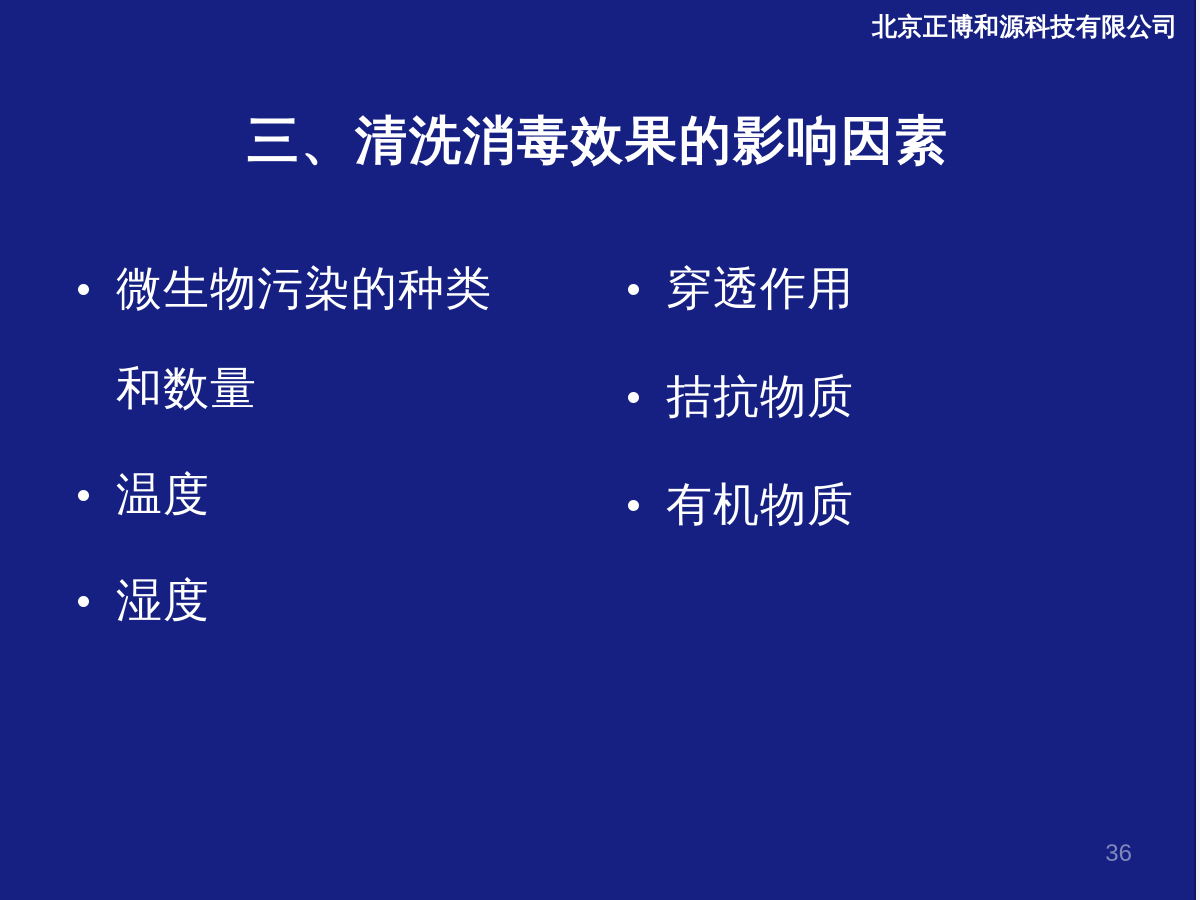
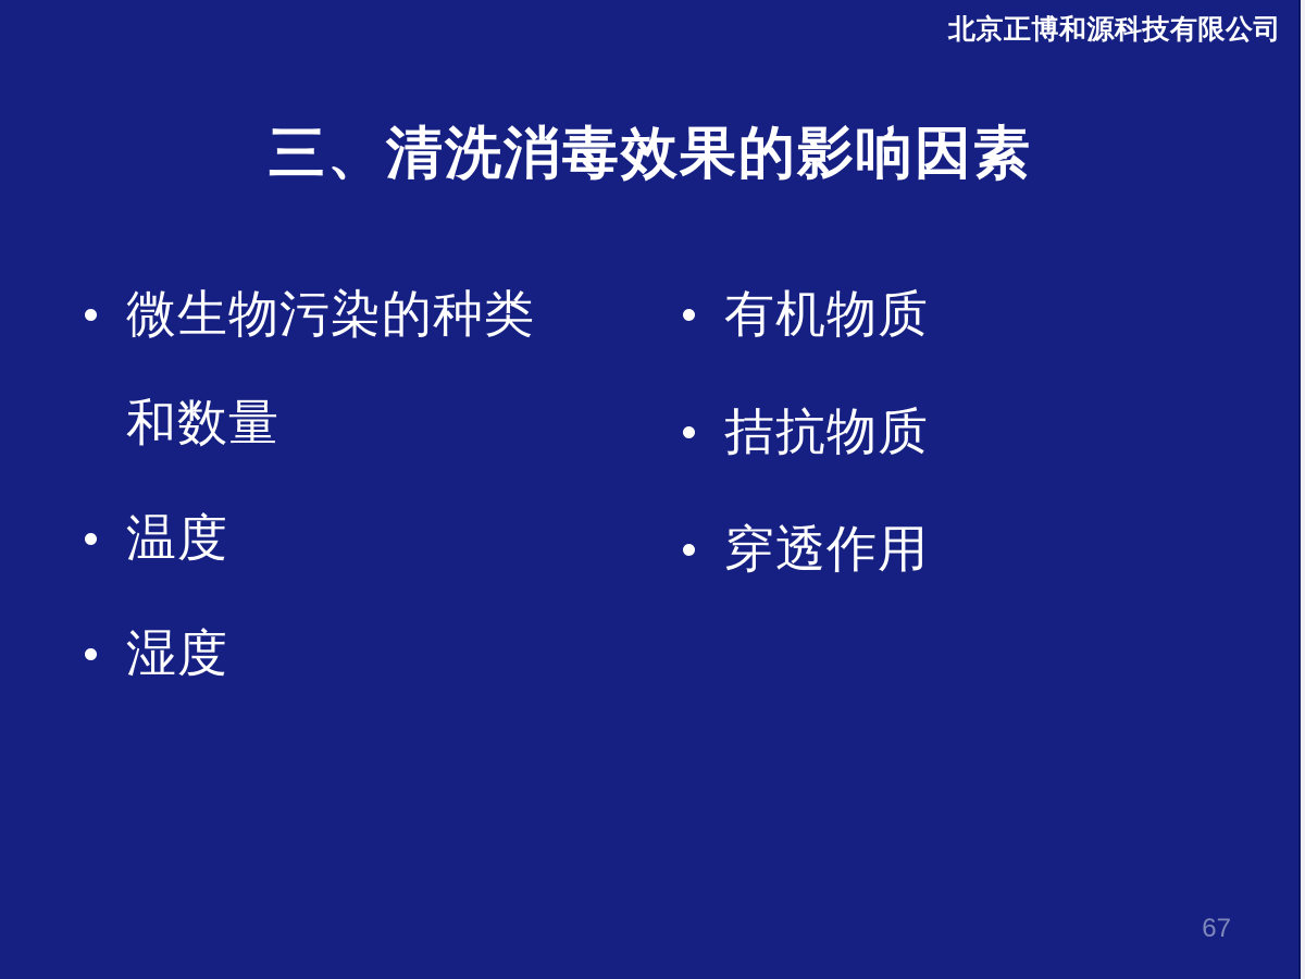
  北京正博和源科技有限公司
  三、清洗消毒效果的影响因素
  微生物污染的种类
  和数量
  温度
  湿度
- 穿透作用
+ 有机物质
  拮抗物质
- 有机物质
+ 穿透作用
- 36
+ 67
